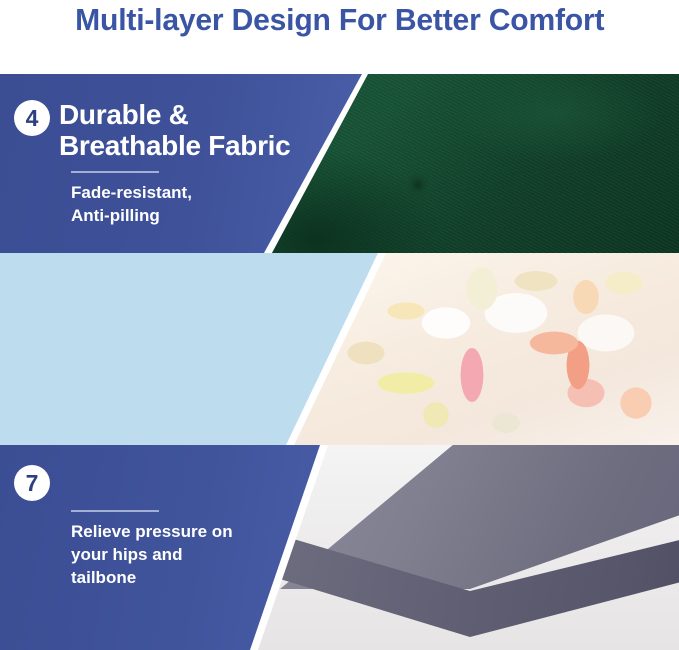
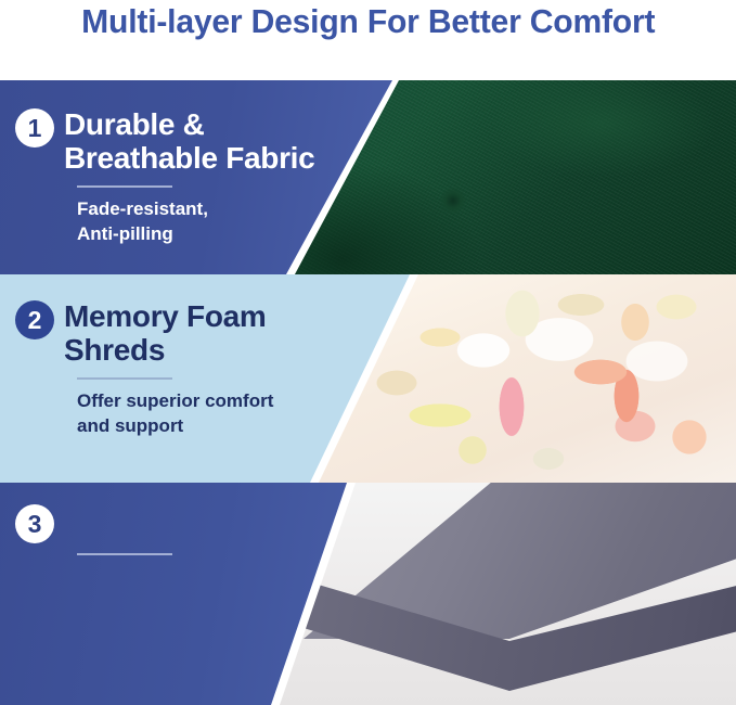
  Multi-layer Design For Better Comfort
- 4
+ 1
  Durable &
  Breathable Fabric
  Fade-resistant,
  Anti-pilling
+ 2
+ Memory Foam
+ Shreds
+ Offer superior comfort
+ and support
- 7
+ 3
- Relieve pressure on
- your hips and
- tailbone
